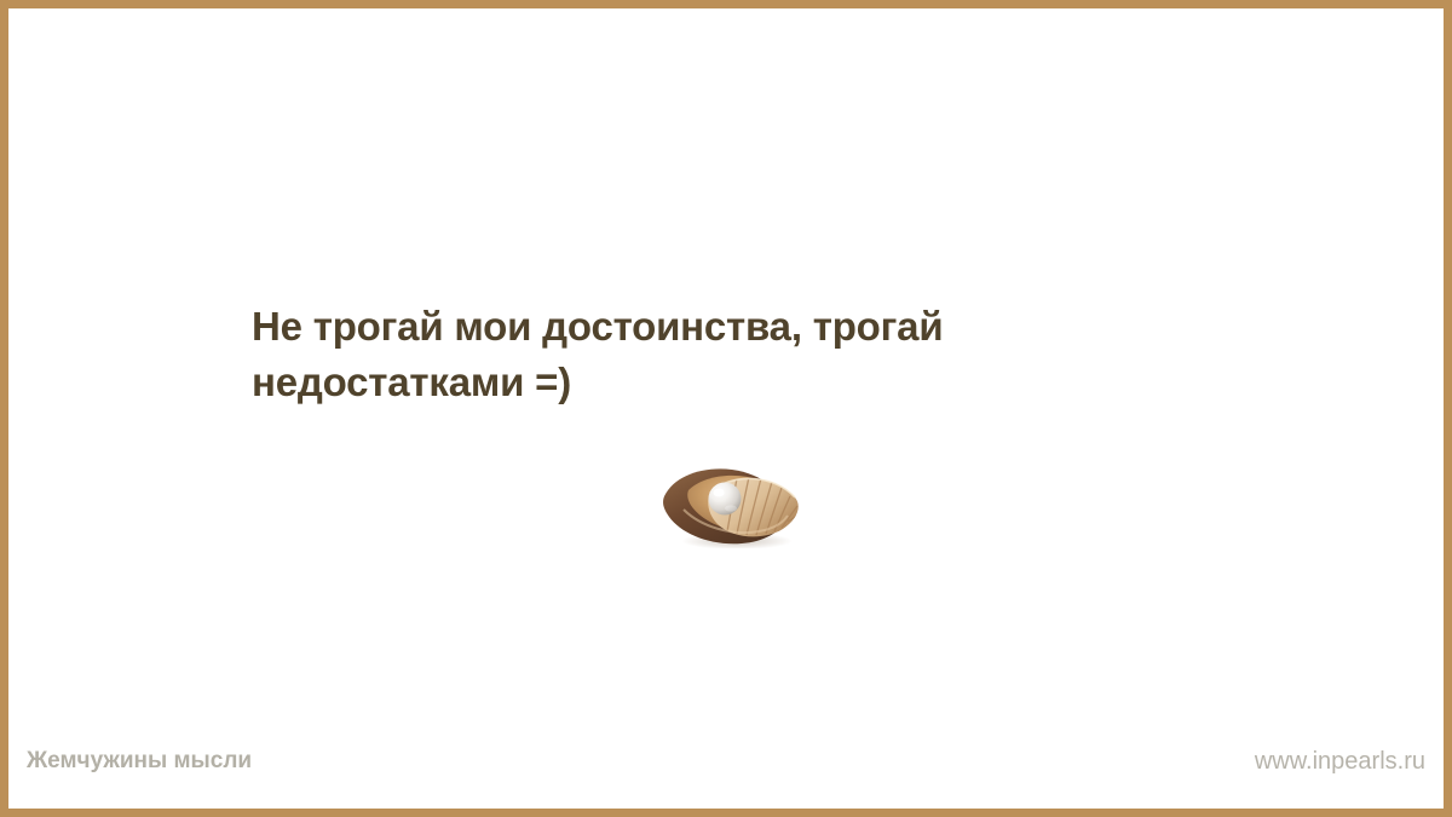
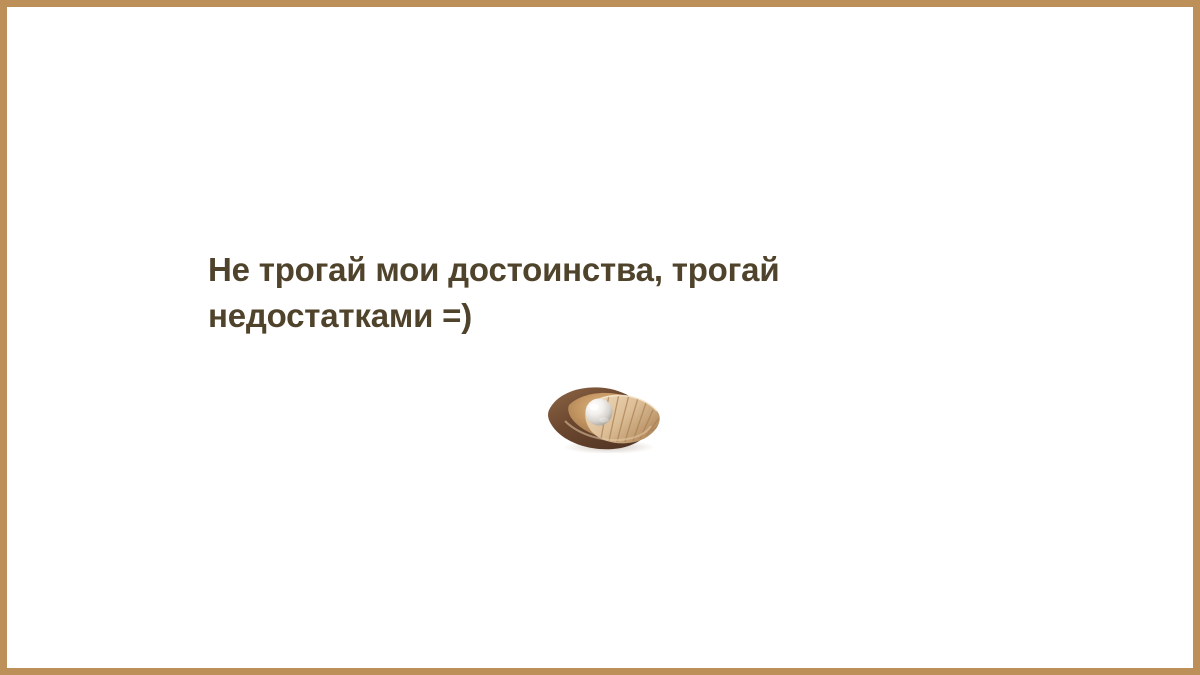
  Не трогай мои достоинства, трогай недостатками =)
- Жемчужины мысли
- www.inpearls.ru
